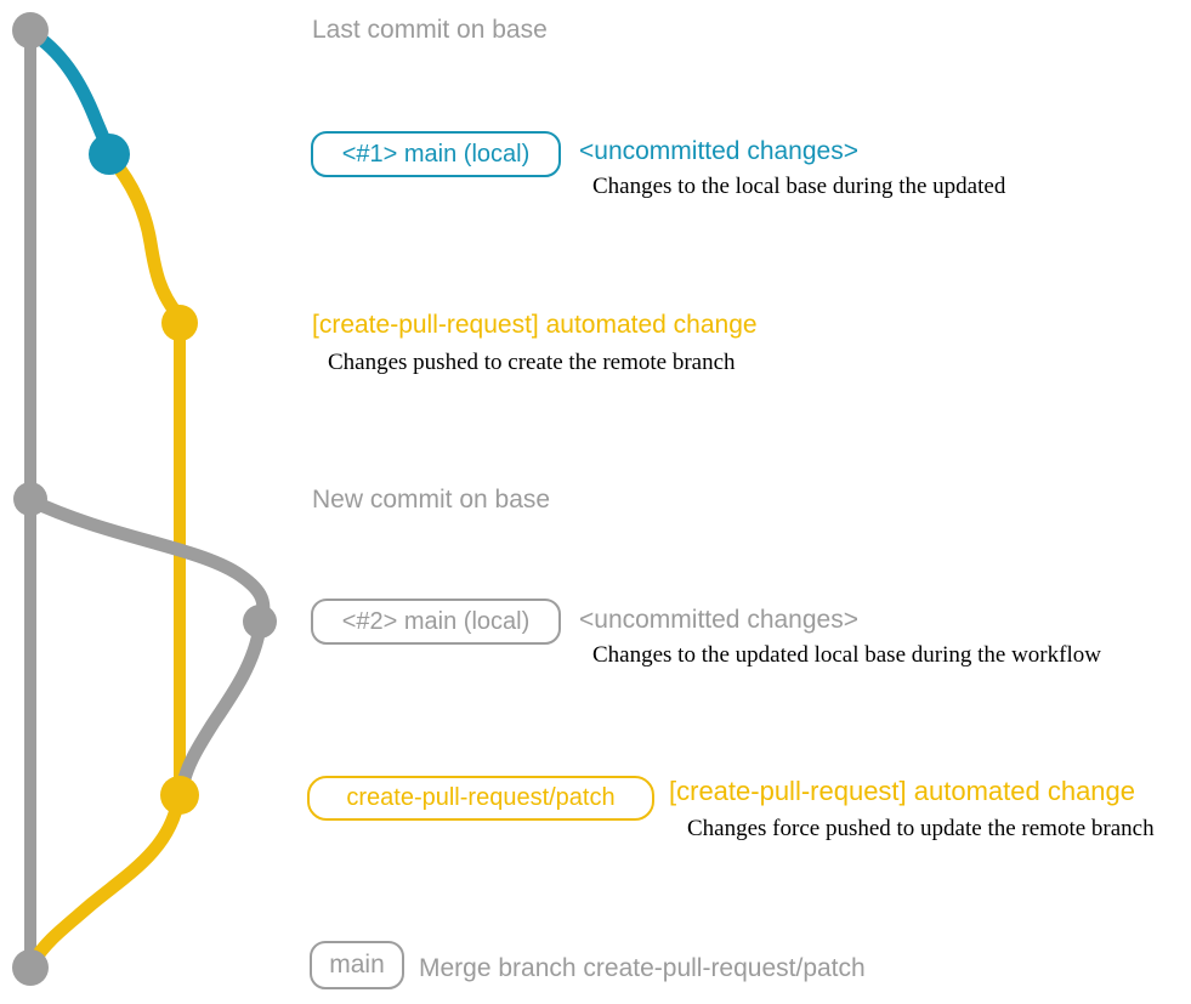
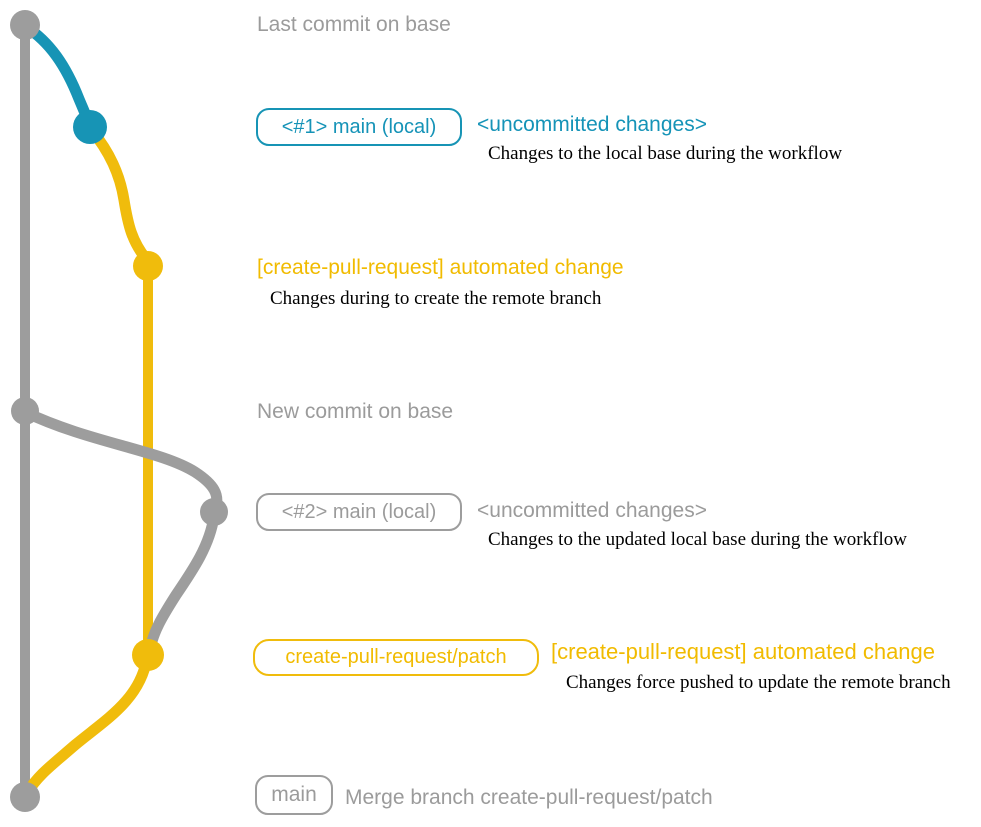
  Last commit on base
  <#1> main (local)
  <uncommitted changes>
- Changes to the local base during the updated
+ Changes to the local base during the workflow
  [create-pull-request] automated change
- Changes pushed to create the remote branch
+ Changes during to create the remote branch
  New commit on base
  <#2> main (local)
  <uncommitted changes>
  Changes to the updated local base during the workflow
  create-pull-request/patch
  [create-pull-request] automated change
  Changes force pushed to update the remote branch
  main
  Merge branch create-pull-request/patch
